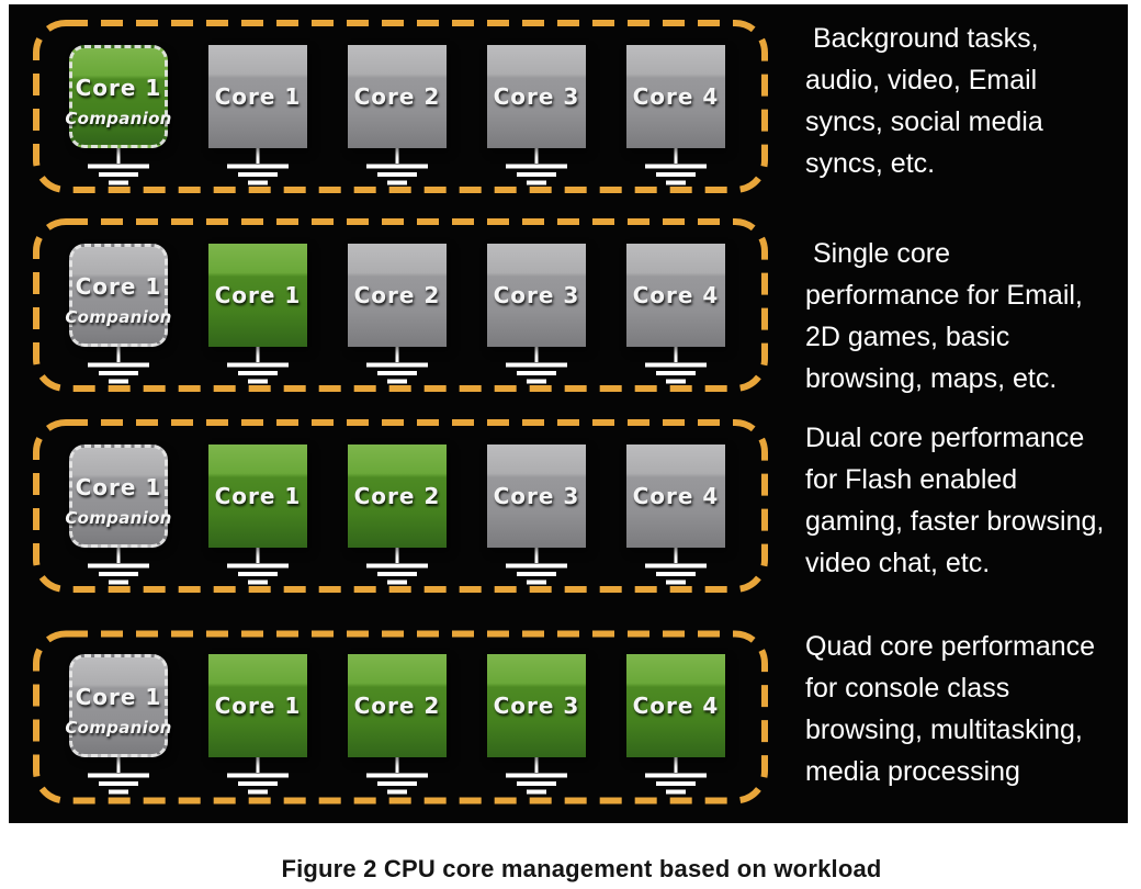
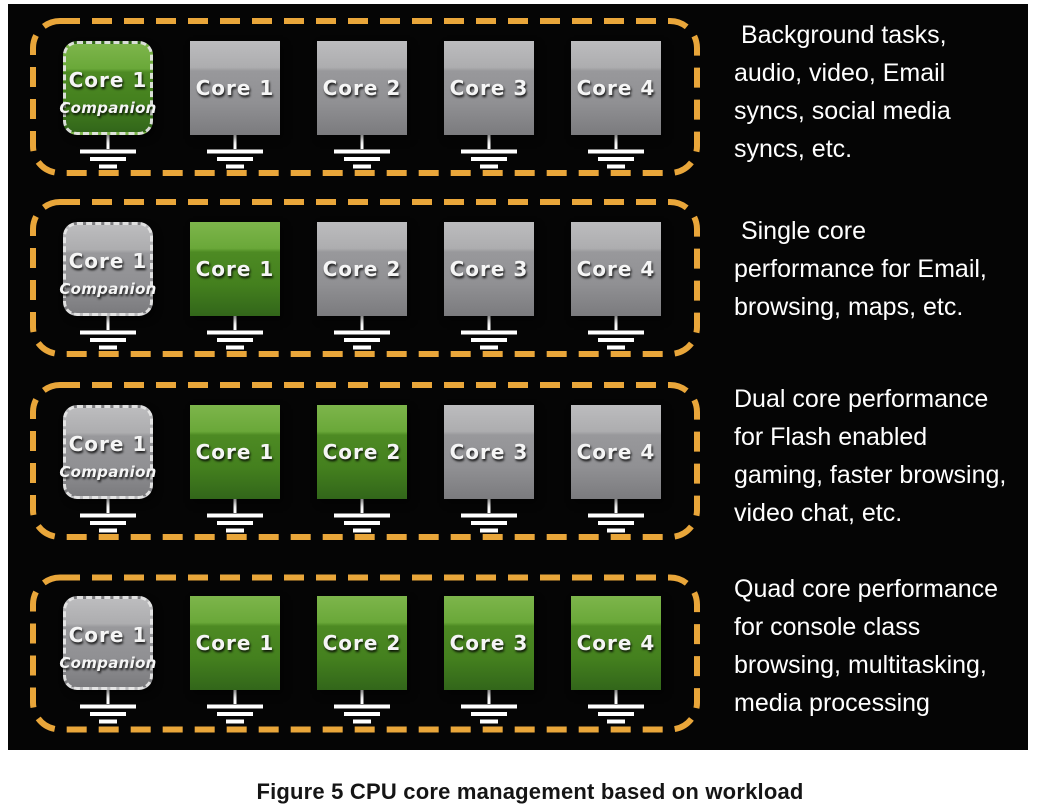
  Core 1
  Companion
  Core 1
  Core 2
  Core 3
  Core 4
  Core 1
  Companion
  Core 1
  Core 2
  Core 3
  Core 4
  Core 1
  Companion
  Core 1
  Core 2
  Core 3
  Core 4
  Core 1
  Companion
  Core 1
  Core 2
  Core 3
  Core 4
  Background tasks,
  audio, video, Email
  syncs, social media
  syncs, etc.
  Single core
  performance for Email,
- 2D games, basic
  browsing, maps, etc.
  Dual core performance
  for Flash enabled
  gaming, faster browsing,
  video chat, etc.
  Quad core performance
  for console class
  browsing, multitasking,
  media processing
- Figure 2 CPU core management based on workload
+ Figure 5 CPU core management based on workload
